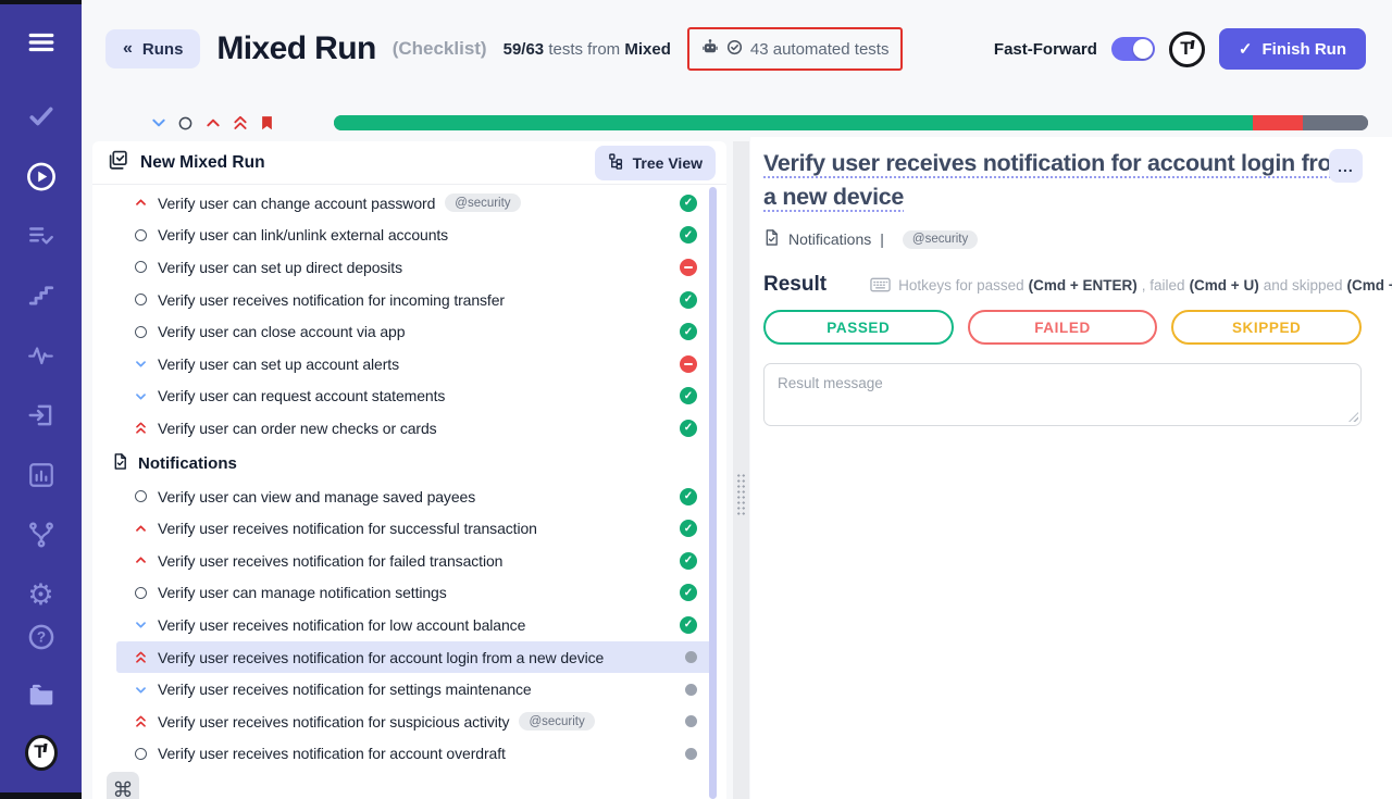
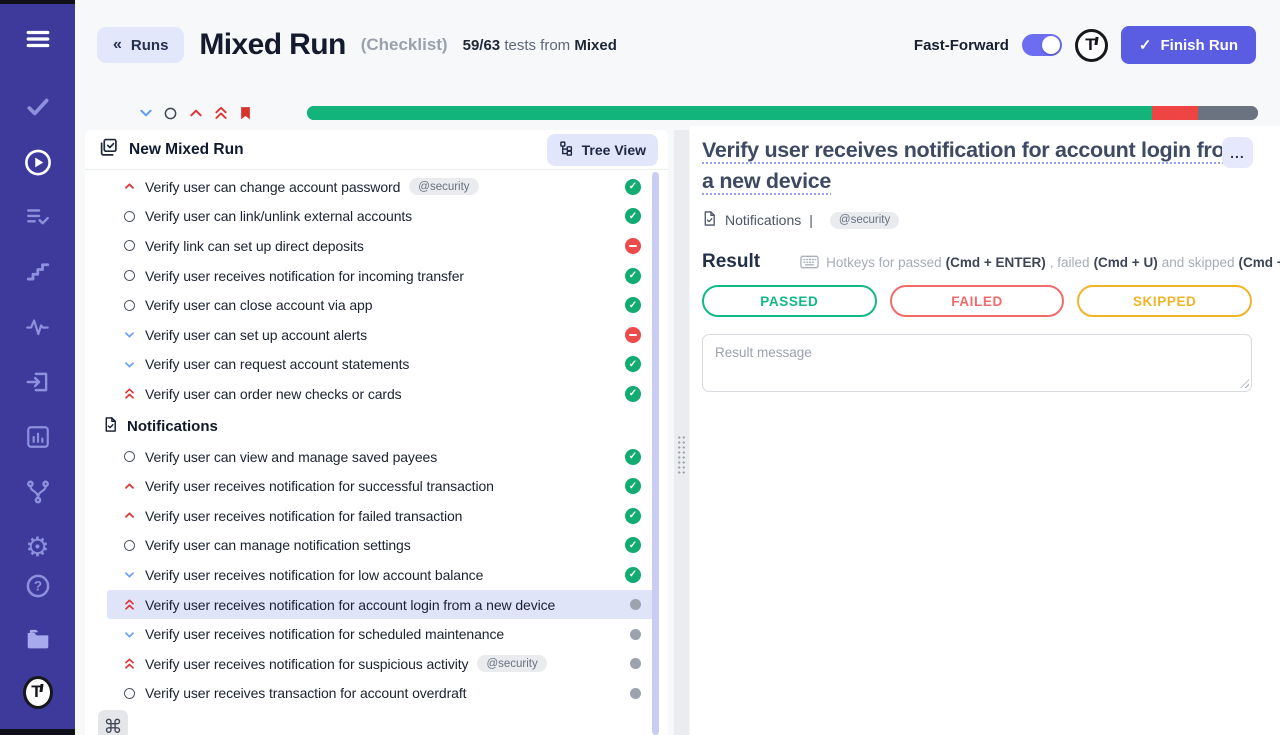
  ⚙
  ?
  T
  «
  Runs
  Mixed Run
  (Checklist)
  59/63 tests from Mixed
- 43 automated tests
  Fast-Forward
  T
  ✓
  Finish Run
  New Mixed Run
  Tree View
  Verify user can change account password
  @security
  ✓
  Verify user can link/unlink external accounts
  ✓
- Verify user can set up direct deposits
+ Verify link can set up direct deposits
  Verify user receives notification for incoming transfer
  ✓
  Verify user can close account via app
  ✓
  Verify user can set up account alerts
  Verify user can request account statements
  ✓
  Verify user can order new checks or cards
  ✓
  Notifications
  Verify user can view and manage saved payees
  ✓
  Verify user receives notification for successful transaction
  ✓
  Verify user receives notification for failed transaction
  ✓
  Verify user can manage notification settings
  ✓
  Verify user receives notification for low account balance
  ✓
  Verify user receives notification for account login from a new device
- Verify user receives notification for settings maintenance
+ Verify user receives notification for scheduled maintenance
  Verify user receives notification for suspicious activity
  @security
- Verify user receives notification for account overdraft
+ Verify user receives transaction for account overdraft
  ⌘
  Verify user receives notification for account login fro a new device
  ...
  Notifications
  |
  @security
  Result
  Hotkeys for passed
  (Cmd + ENTER)
  , failed
  (Cmd + U)
  and skipped
  PASSED
  FAILED
  SKIPPED
  Result message
